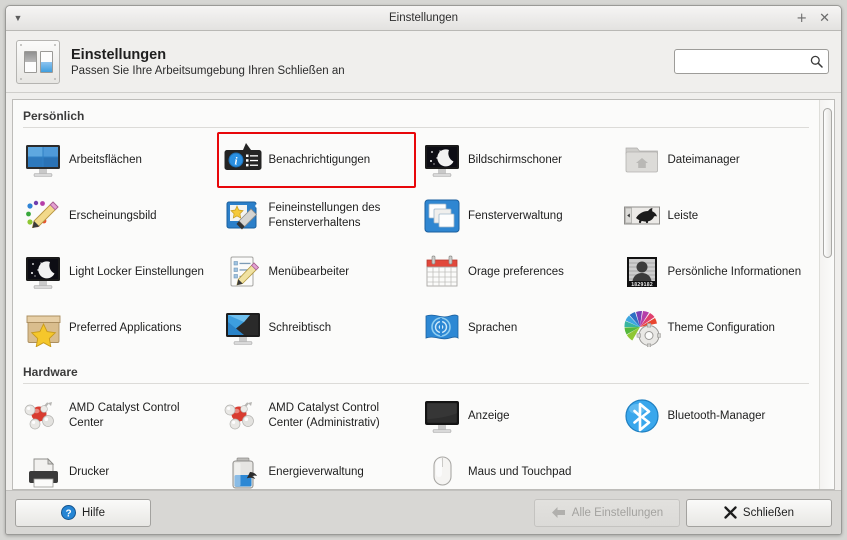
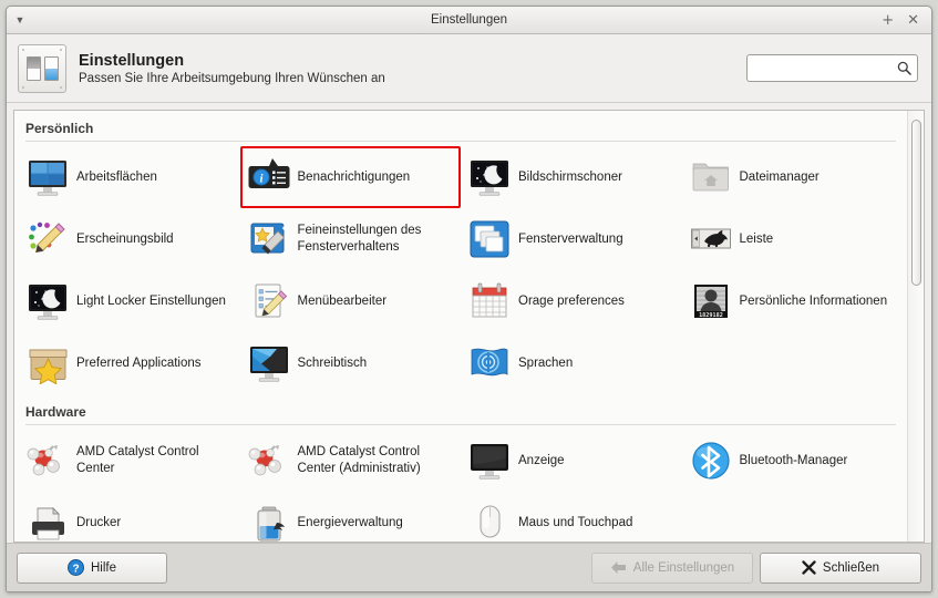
  ▼
  Einstellungen
  +
  ✕
  Einstellungen
- Passen Sie Ihre Arbeitsumgebung Ihren Schließen an
+ Passen Sie Ihre Arbeitsumgebung Ihren Wünschen an
  Persönlich
  Arbeitsflächen
  i
  Benachrichtigungen
  Bildschirmschoner
  Dateimanager
  Erscheinungsbild
  Feineinstellungen des Fensterverhaltens
  Fensterverwaltung
  Leiste
  Light Locker Einstellungen
  Menübearbeiter
  Orage preferences
  Persönliche Informationen
  Preferred Applications
  Schreibtisch
  Sprachen
- Theme Configuration
  Hardware
  AMD Catalyst Control Center
  AMD Catalyst Control Center (Administrativ)
  Anzeige
  Bluetooth-Manager
  Drucker
  Energieverwaltung
  Maus und Touchpad
  ?
  Hilfe
  Alle Einstellungen
  Schließen
